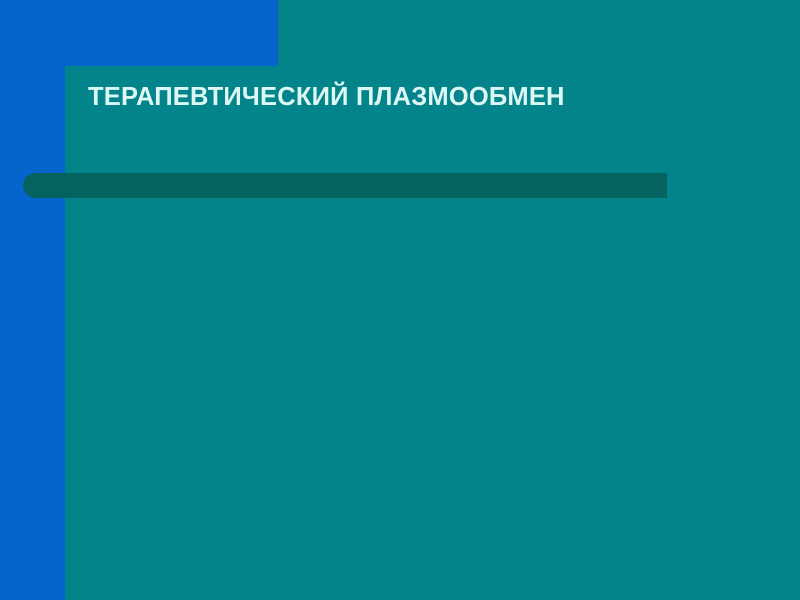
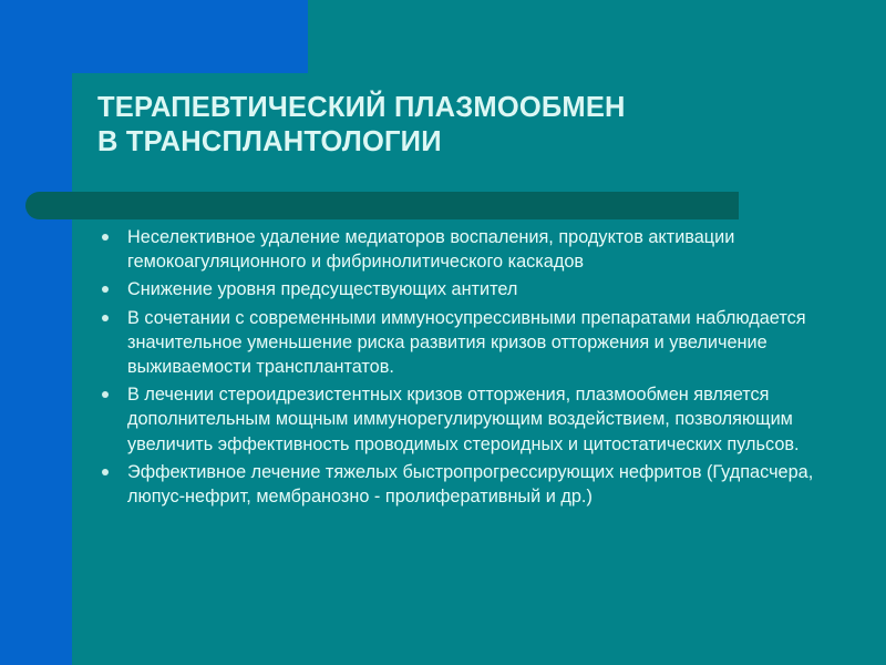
  ТЕРАПЕВТИЧЕСКИЙ ПЛАЗМООБМЕН
+ В ТРАНСПЛАНТОЛОГИИ
+ Неселективное удаление медиаторов воспаления, продуктов активации гемокоагуляционного и фибринолитического каскадов
+ Снижение уровня предсуществующих антител
+ В сочетании с современными иммуносупрессивными препаратами наблюдается значительное уменьшение риска развития кризов отторжения и увеличение выживаемости трансплантатов.
+ В лечении стероидрезистентных кризов отторжения, плазмообмен является дополнительным мощным иммунорегулирующим воздействием, позволяющим увеличить эффективность проводимых стероидных и цитостатических пульсов.
+ Эффективное лечение тяжелых быстропрогрессирующих нефритов (Гудпасчера, люпус-нефрит, мембранозно - пролиферативный и др.)
